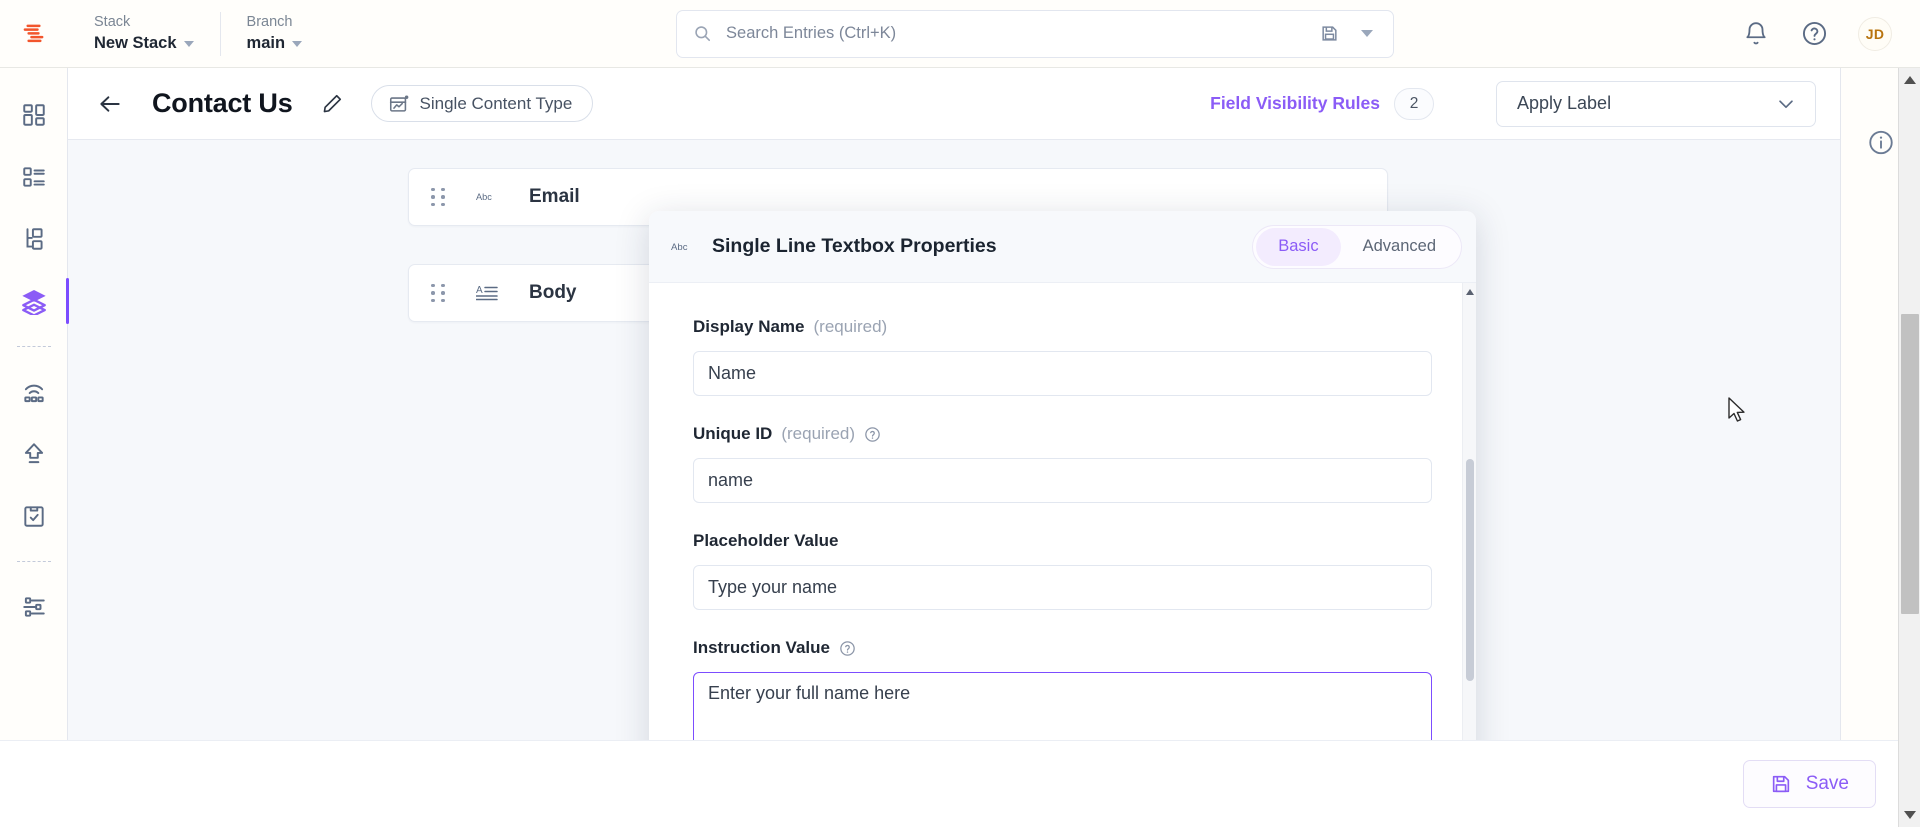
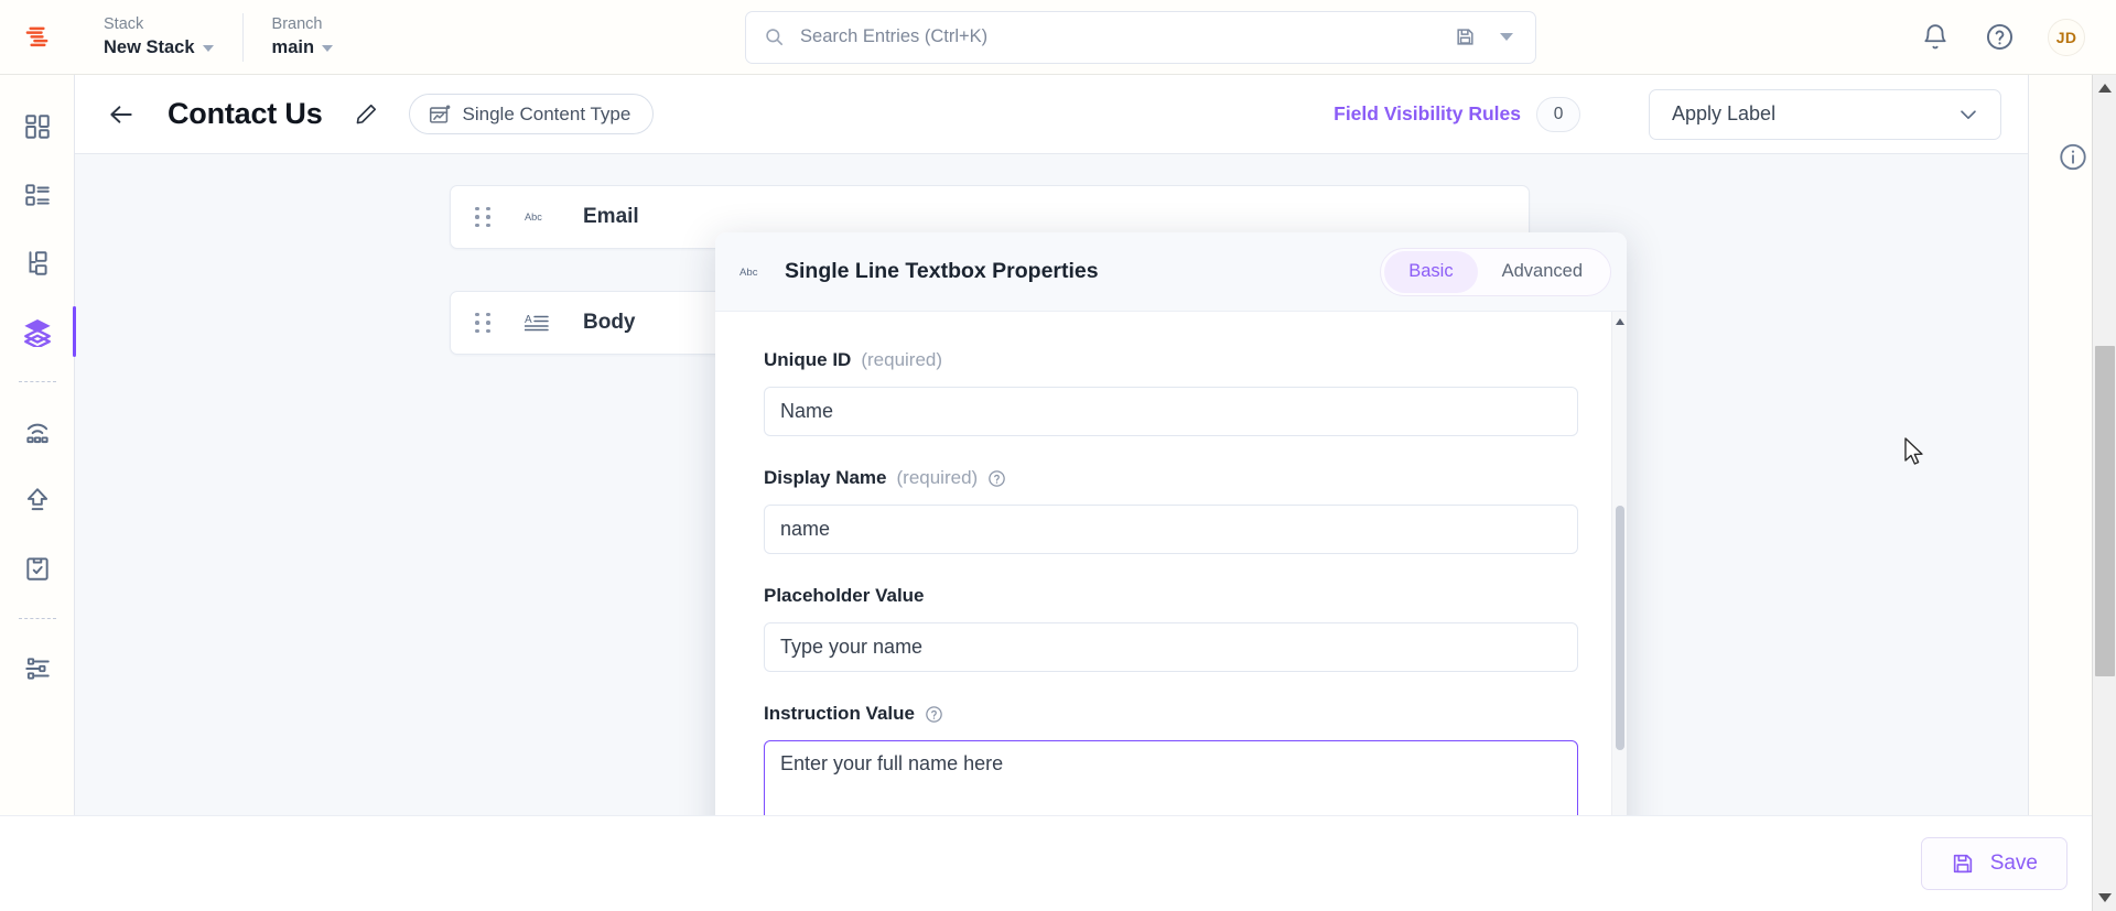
  Stack
  New Stack
  Branch
  main
  Search Entries (Ctrl+K)
  JD
  Contact Us
  Single Content Type
  Field Visibility Rules
- 2
+ 0
  Apply Label
  Abc
  Email
  A
  Body
  Abc
  Single Line Textbox Properties
  Basic
  Advanced
- Display Name
+ Unique ID
  (required)
  Name
- Unique ID
+ Display Name
  (required)
  name
  Placeholder Value
  Type your name
  Instruction Value
  Enter your full name here
  Save
